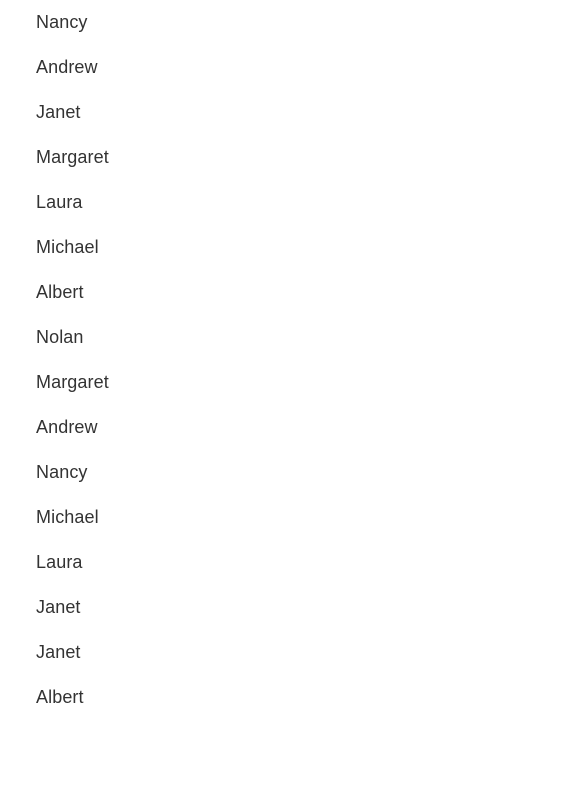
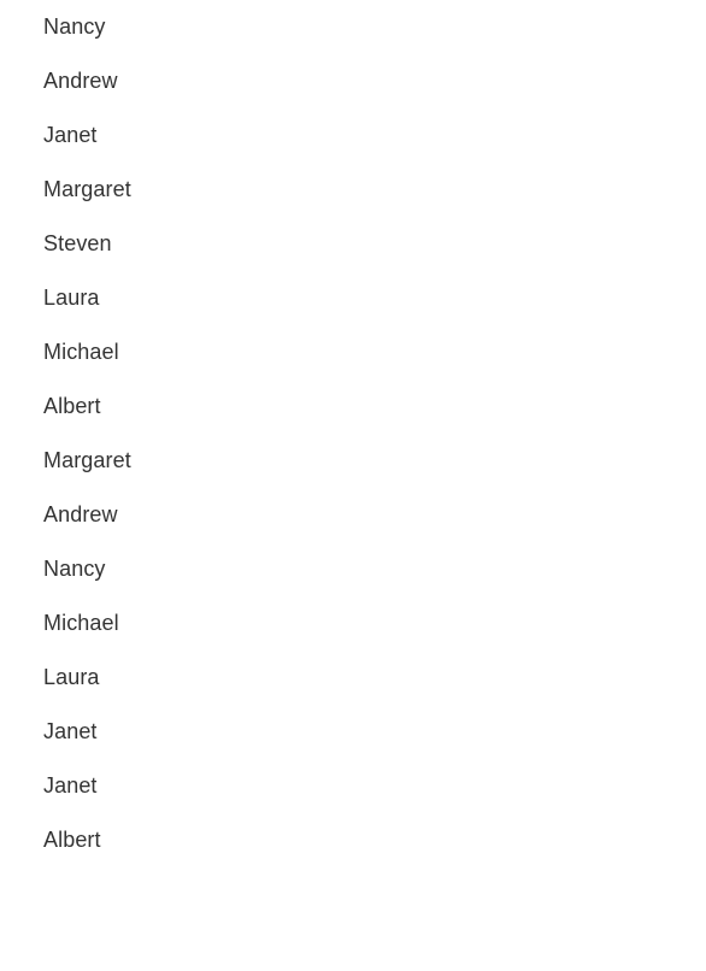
  Nancy
  Andrew
  Janet
  Margaret
+ Steven
  Laura
  Michael
  Albert
- Nolan
  Margaret
  Andrew
  Nancy
  Michael
  Laura
  Janet
  Janet
  Albert
